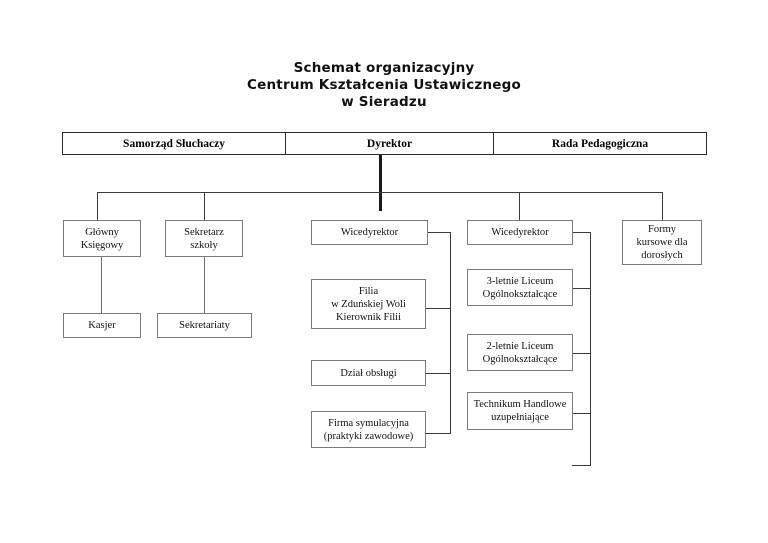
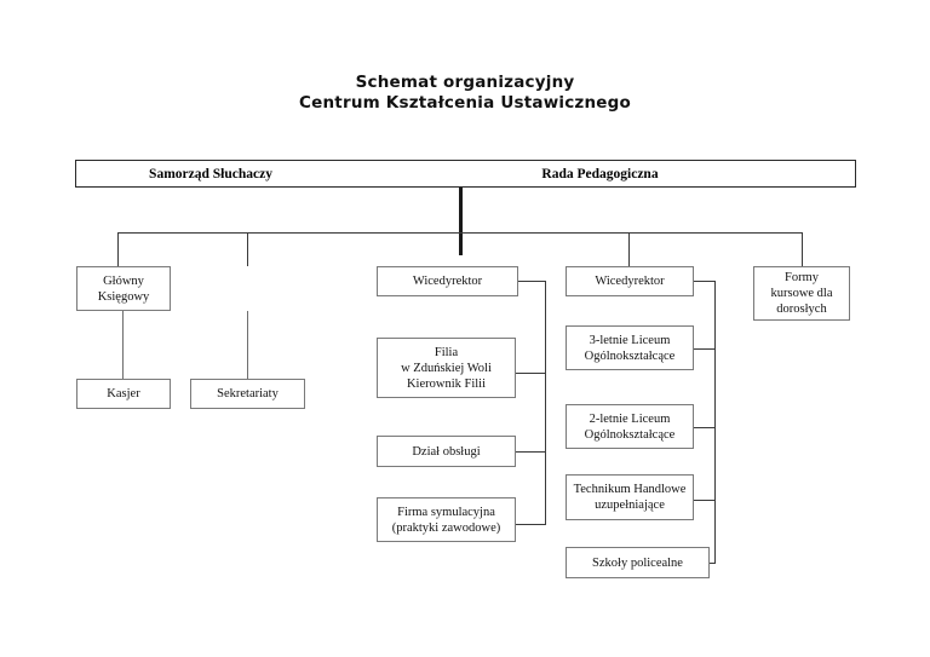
  Schemat organizacyjny
  Centrum Kształcenia Ustawicznego
- w Sieradzu
  Samorząd Słuchaczy
- Dyrektor
  Rada Pedagogiczna
  Główny
  Księgowy
  Kasjer
- Sekretarz
- szkoły
  Sekretariaty
  Wicedyrektor
  Filia
  w Zduńskiej Woli
  Kierownik Filii
  Dział obsługi
  Firma symulacyjna
  (praktyki zawodowe)
  Wicedyrektor
  3-letnie Liceum
  Ogólnokształcące
  2-letnie Liceum
  Ogólnokształcące
  Technikum Handlowe
  uzupełniające
+ Szkoły policealne
  Formy
  kursowe dla
  dorosłych
